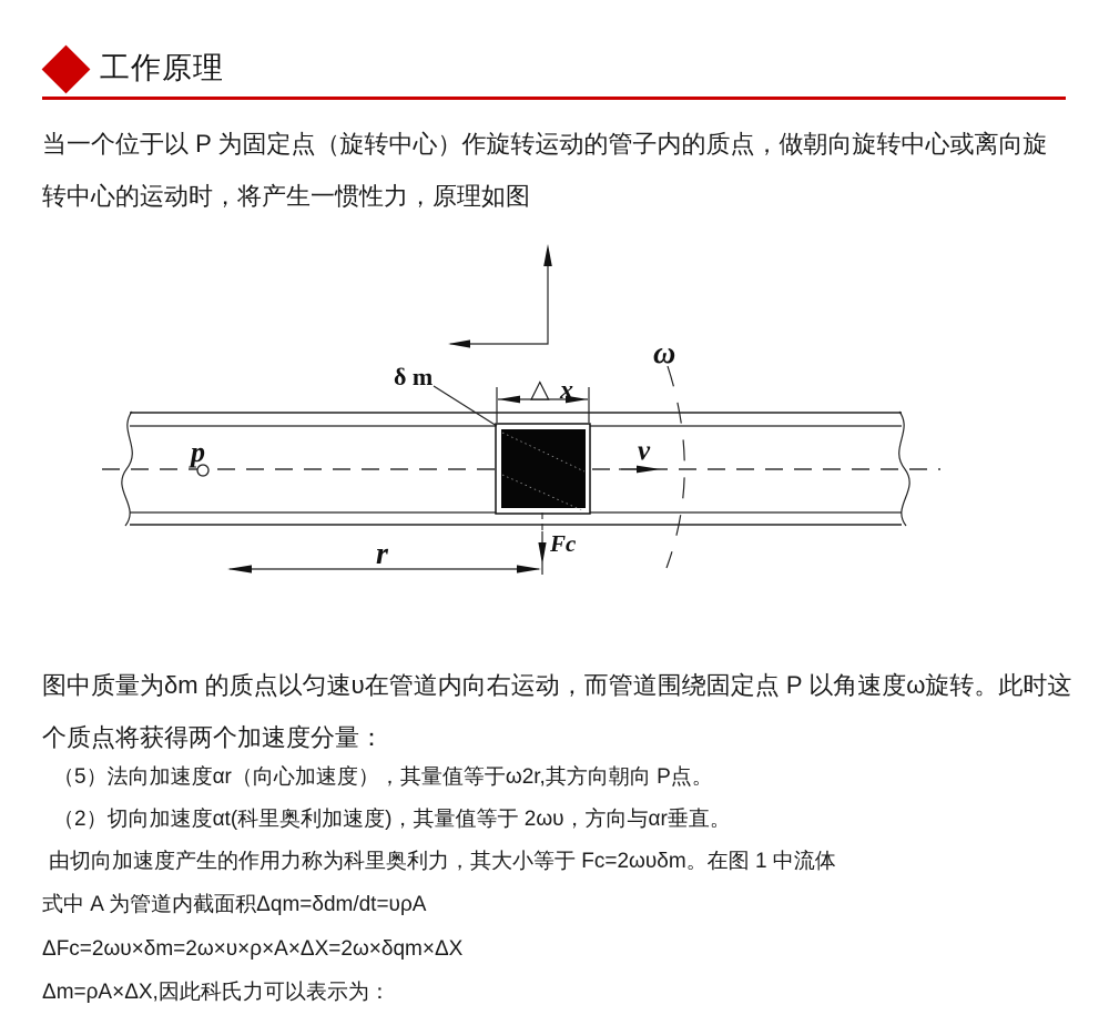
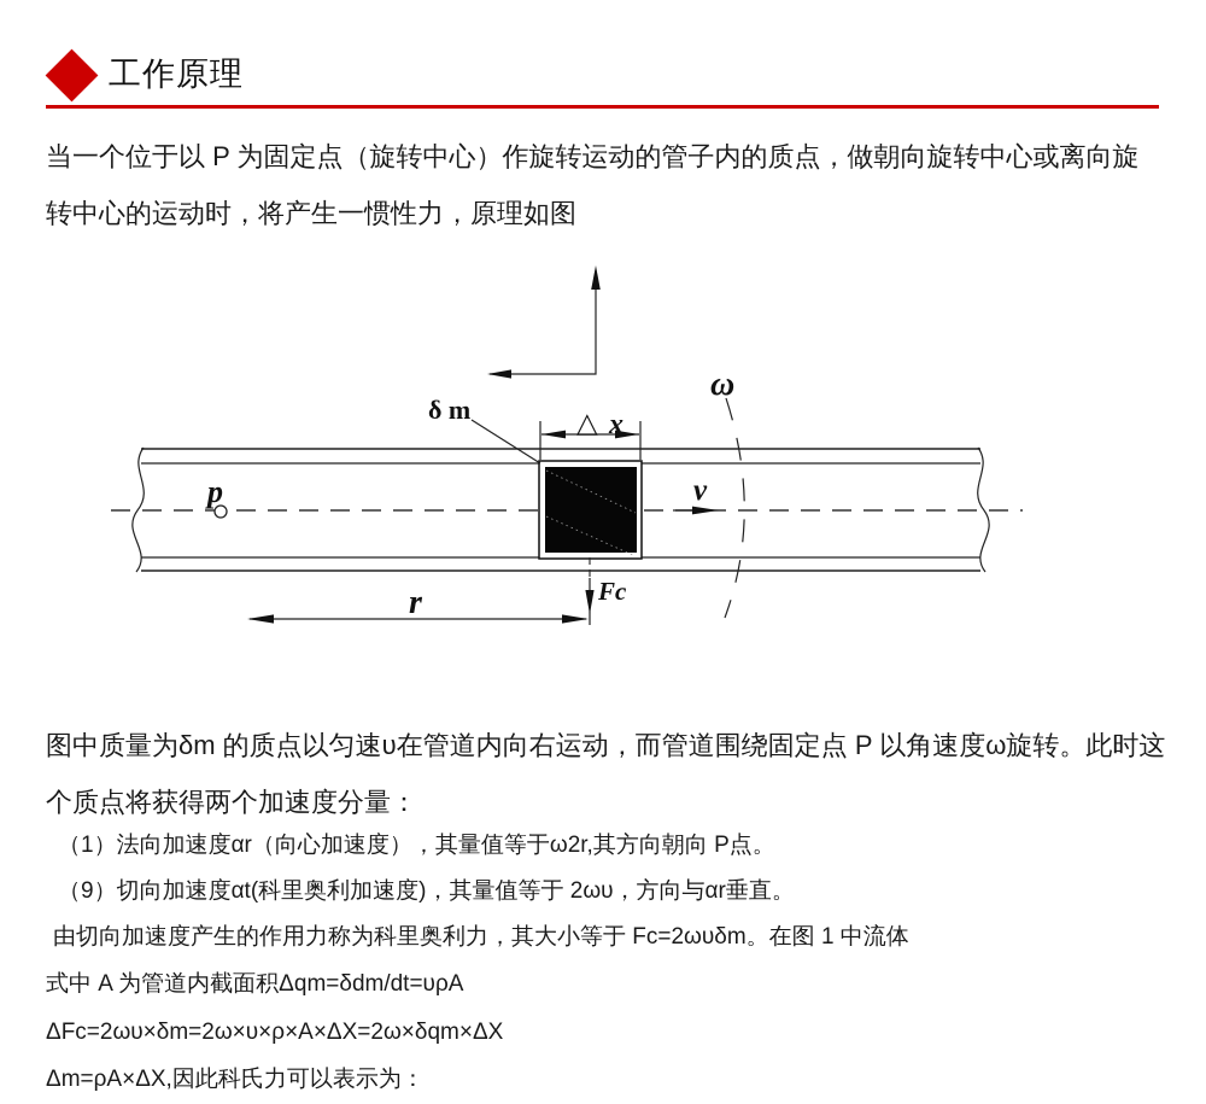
  工作原理
  当一个位于以 P 为固定点（旋转中心）作旋转运动的管子内的质点，做朝向旋转中心或离向旋转中心的运动时，将产生一惯性力，原理如图
  ω
  p
  δ m
  △
  x
  v
  Fc
  r
  图中质量为δm 的质点以匀速υ在管道内向右运动，而管道围绕固定点 P 以角速度ω旋转。此时这个质点将获得两个加速度分量：
- （5）法向加速度αr（向心加速度），其量值等于ω2r,其方向朝向 P点。
+ （1）法向加速度αr（向心加速度），其量值等于ω2r,其方向朝向 P点。
- （2）切向加速度αt(科里奥利加速度)，其量值等于 2ωυ，方向与αr垂直。
+ （9）切向加速度αt(科里奥利加速度)，其量值等于 2ωυ，方向与αr垂直。
  由切向加速度产生的作用力称为科里奥利力，其大小等于 Fc=2ωυδm。在图 1 中流体
  式中 A 为管道内截面积Δqm=δdm/dt=υρA
  ΔFc=2ωυ×δm=2ω×υ×ρ×A×ΔX=2ω×δqm×ΔX
  Δm=ρA×ΔX,因此科氏力可以表示为：
